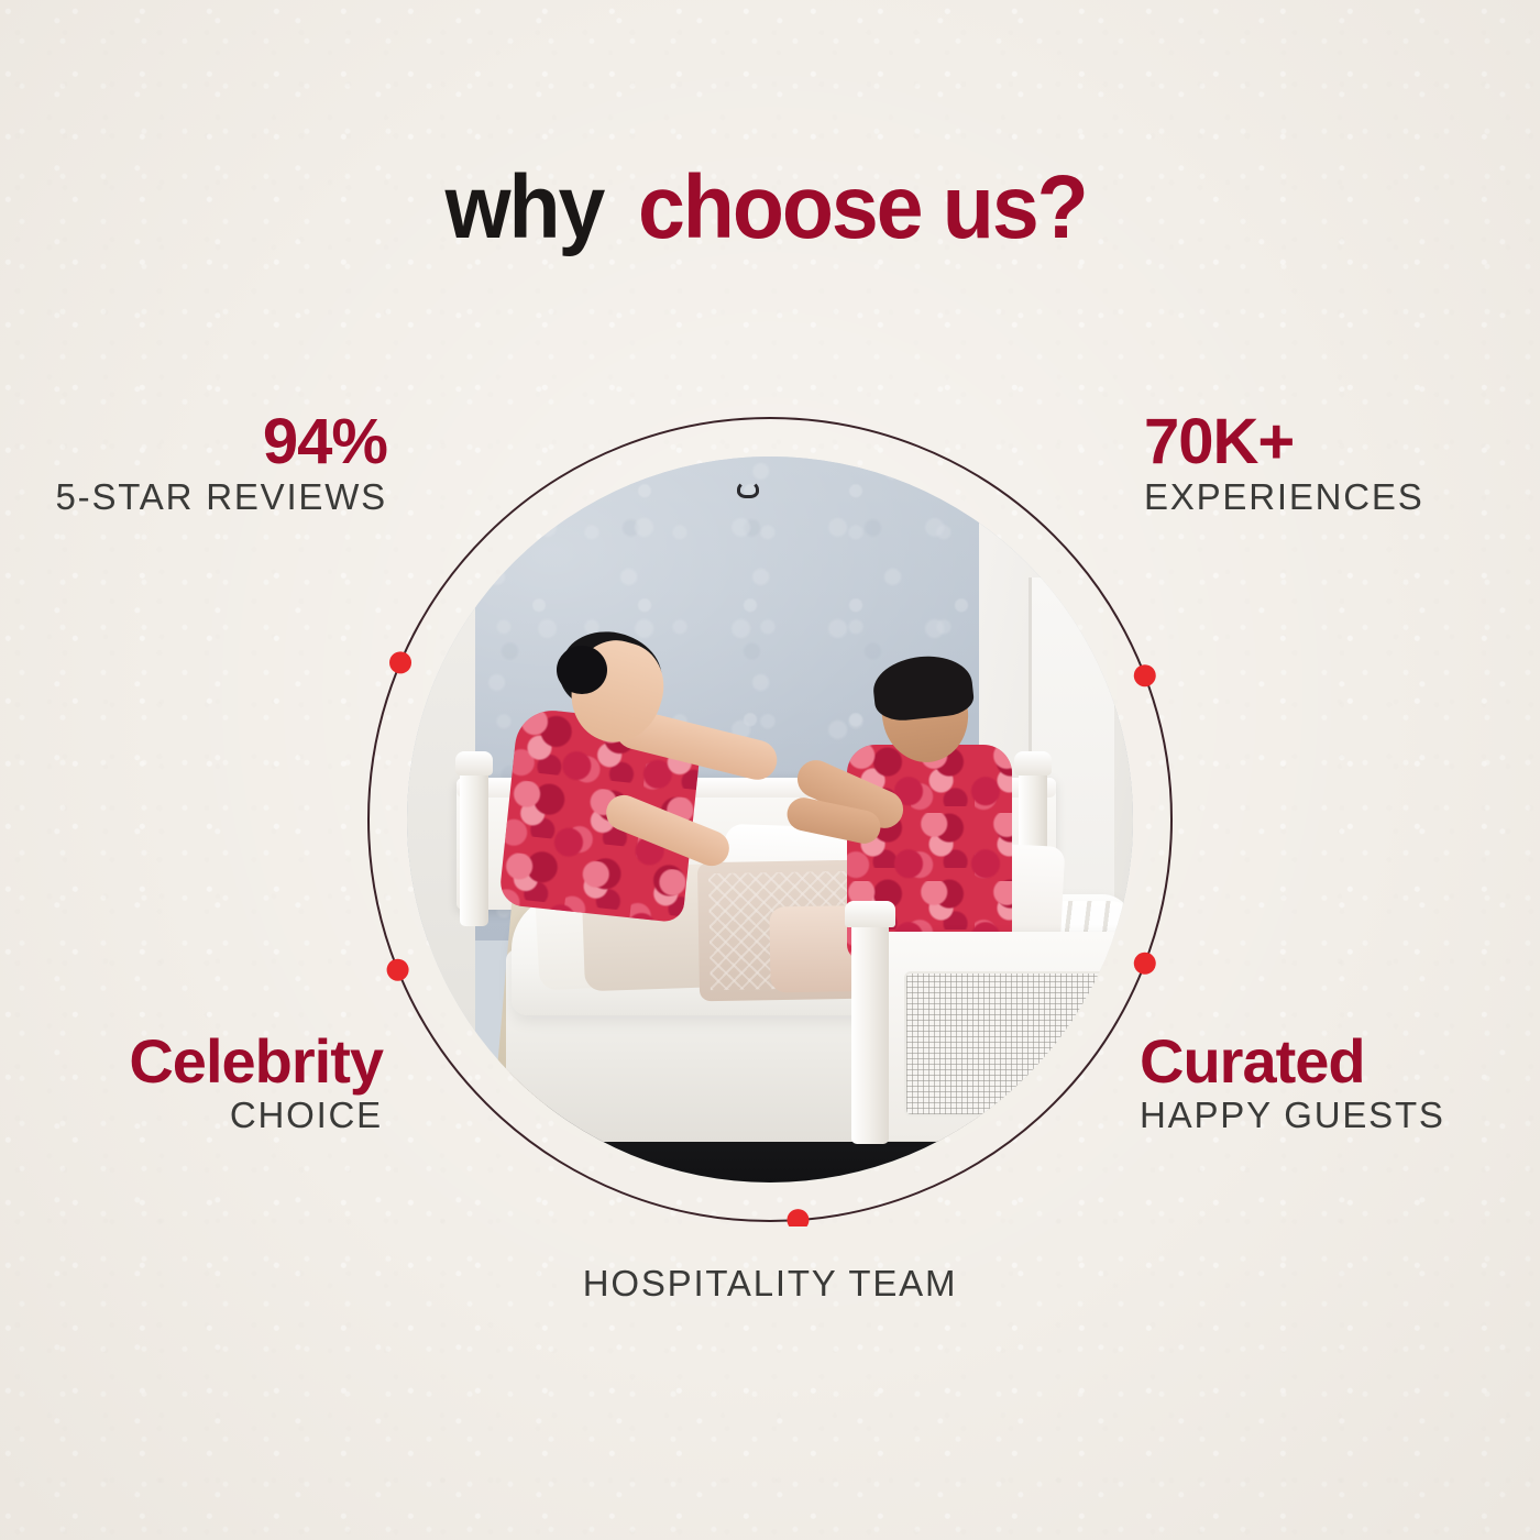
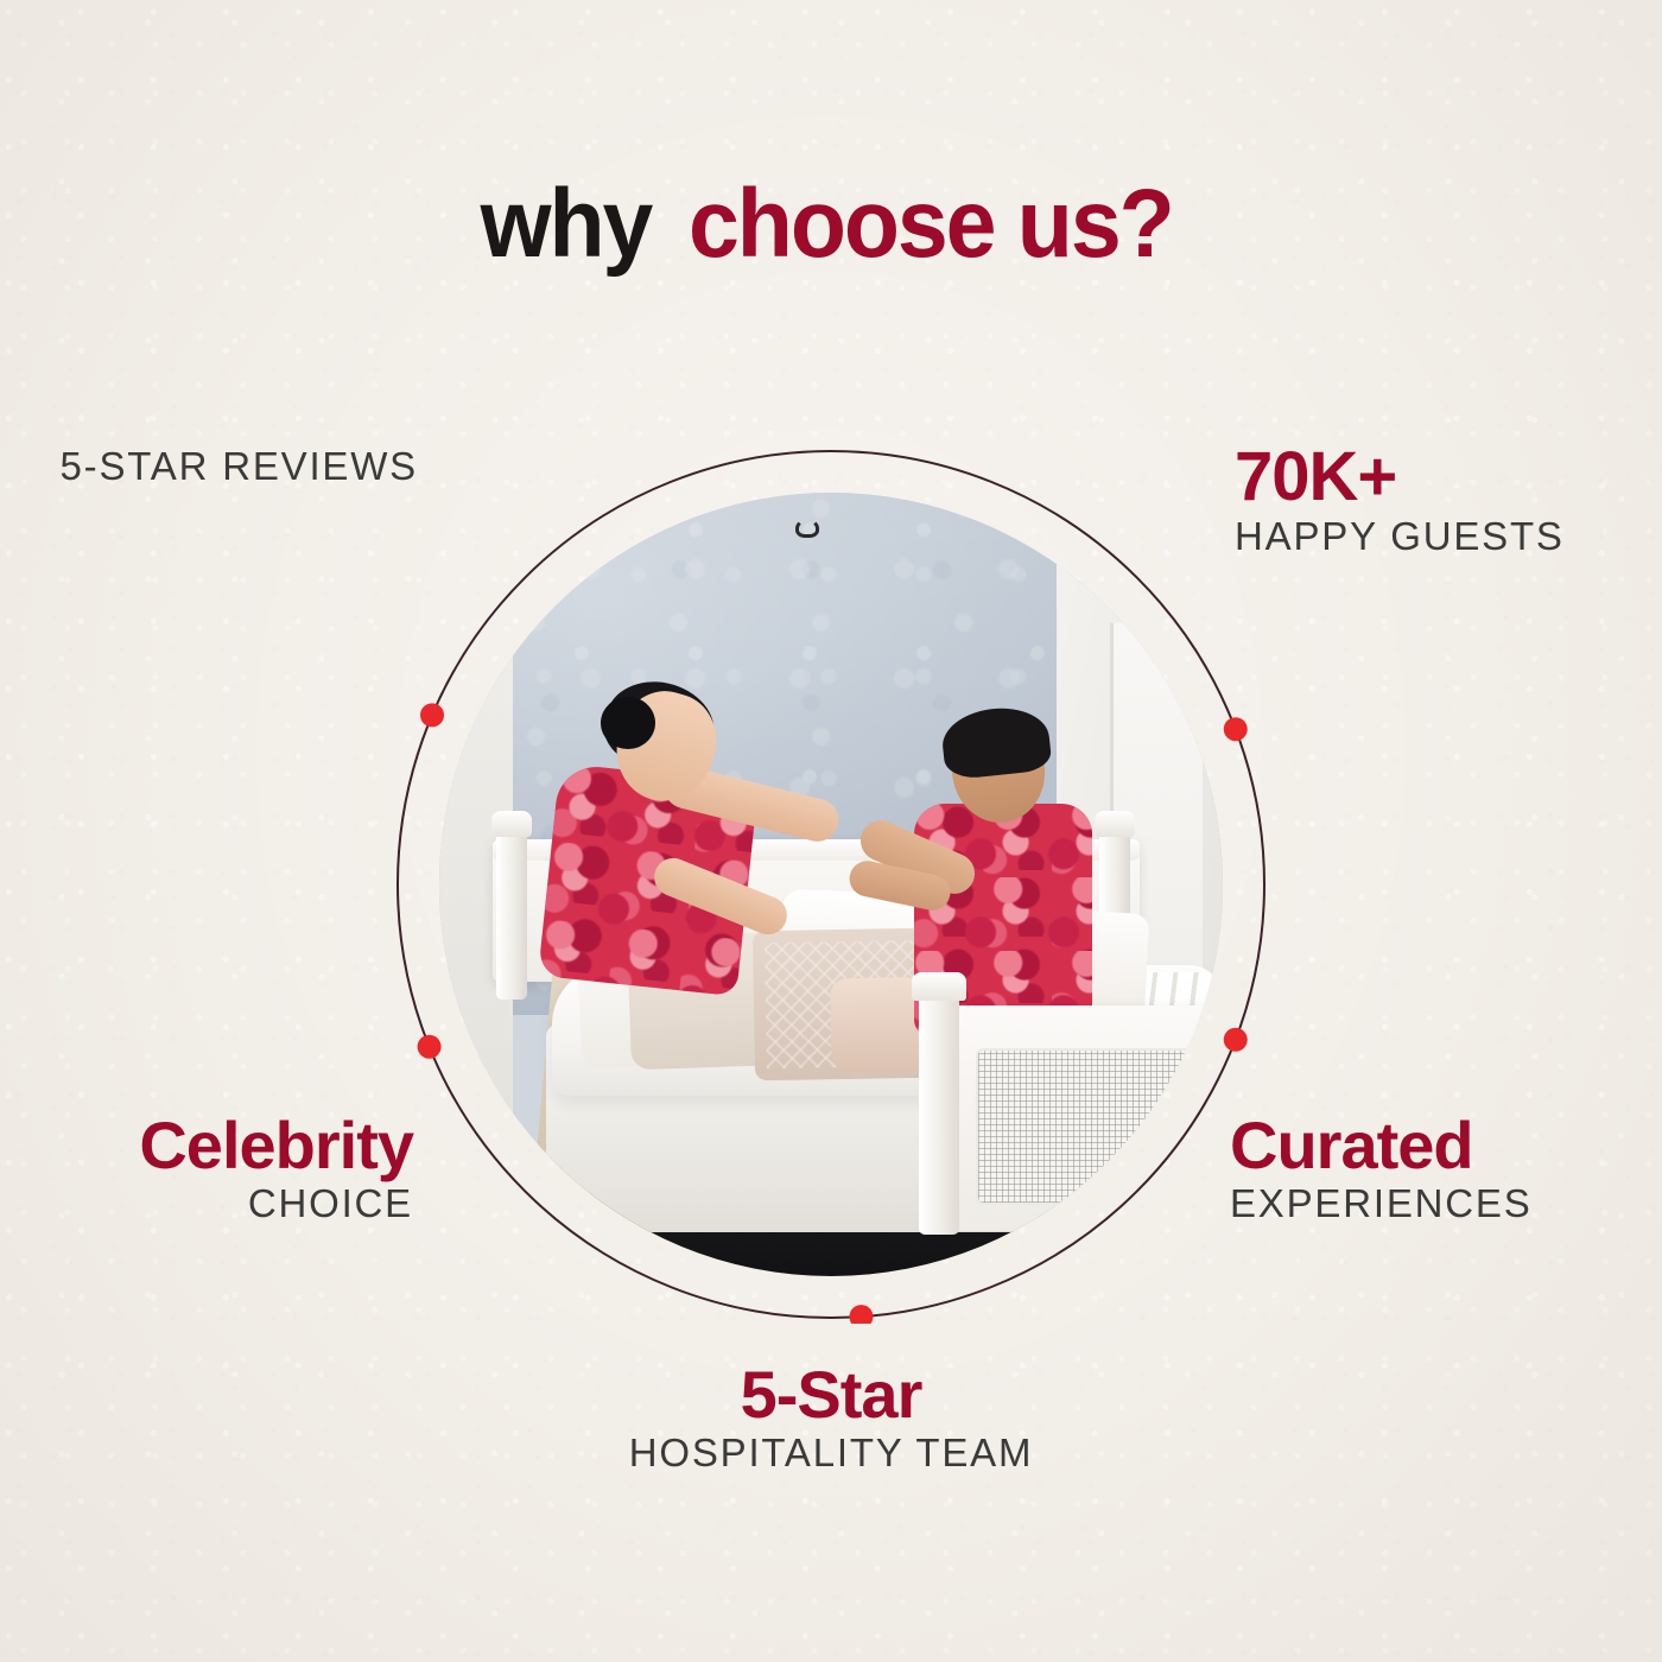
  why choose us?
- 94%
  5-STAR REVIEWS
  70K+
- EXPERIENCES
+ HAPPY GUESTS
  Celebrity
  CHOICE
  Curated
- HAPPY GUESTS
+ EXPERIENCES
+ 5-Star
  HOSPITALITY TEAM
